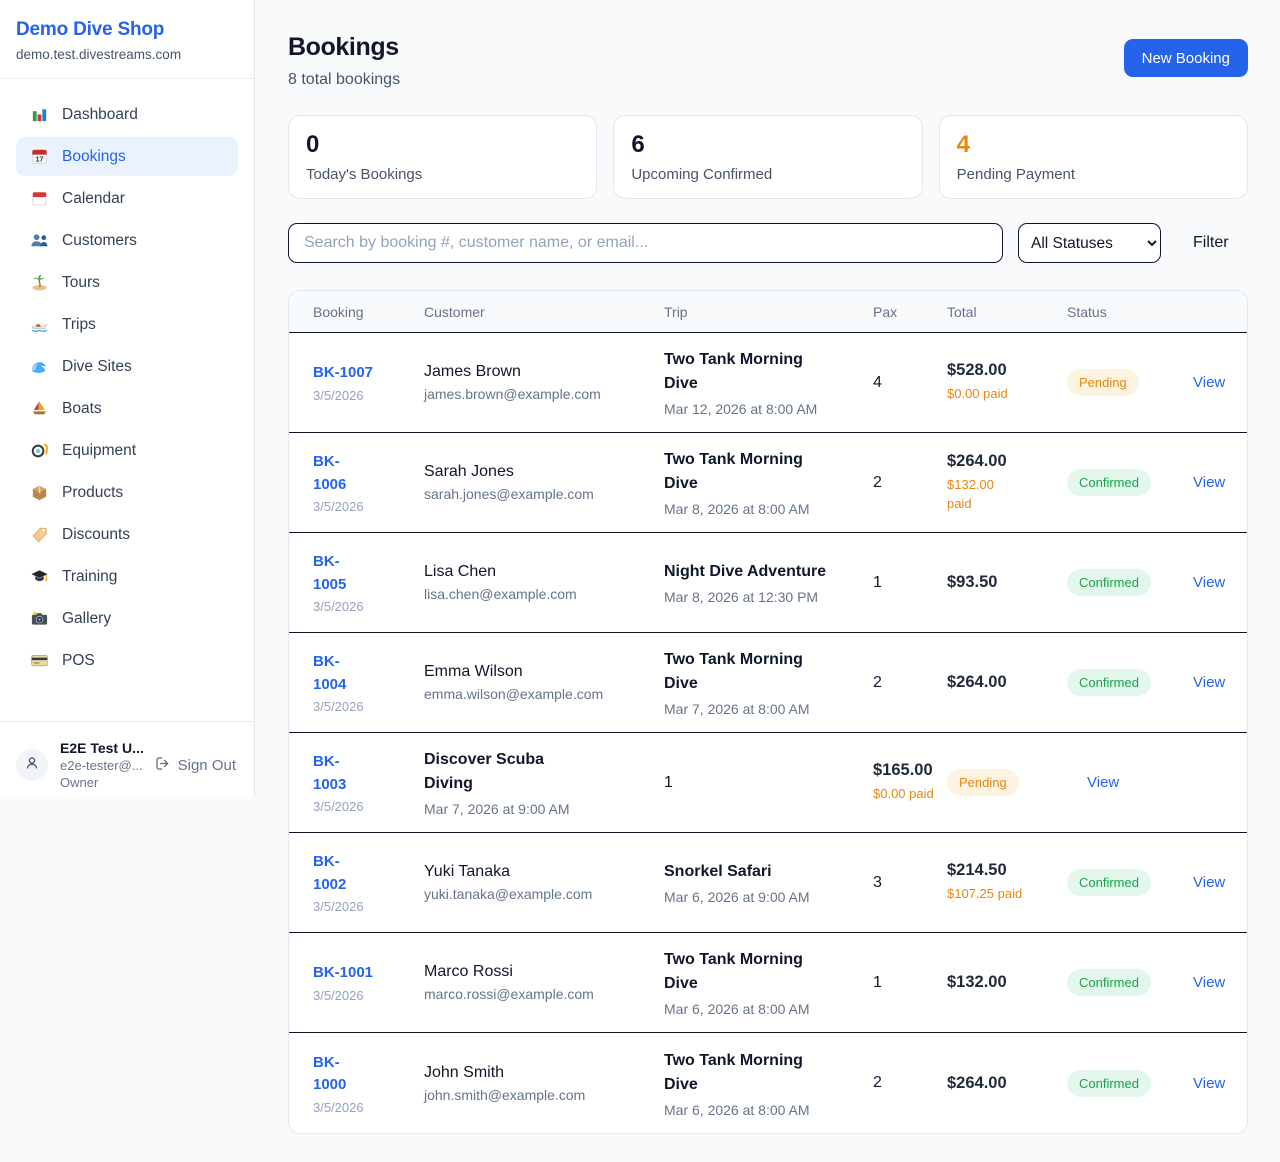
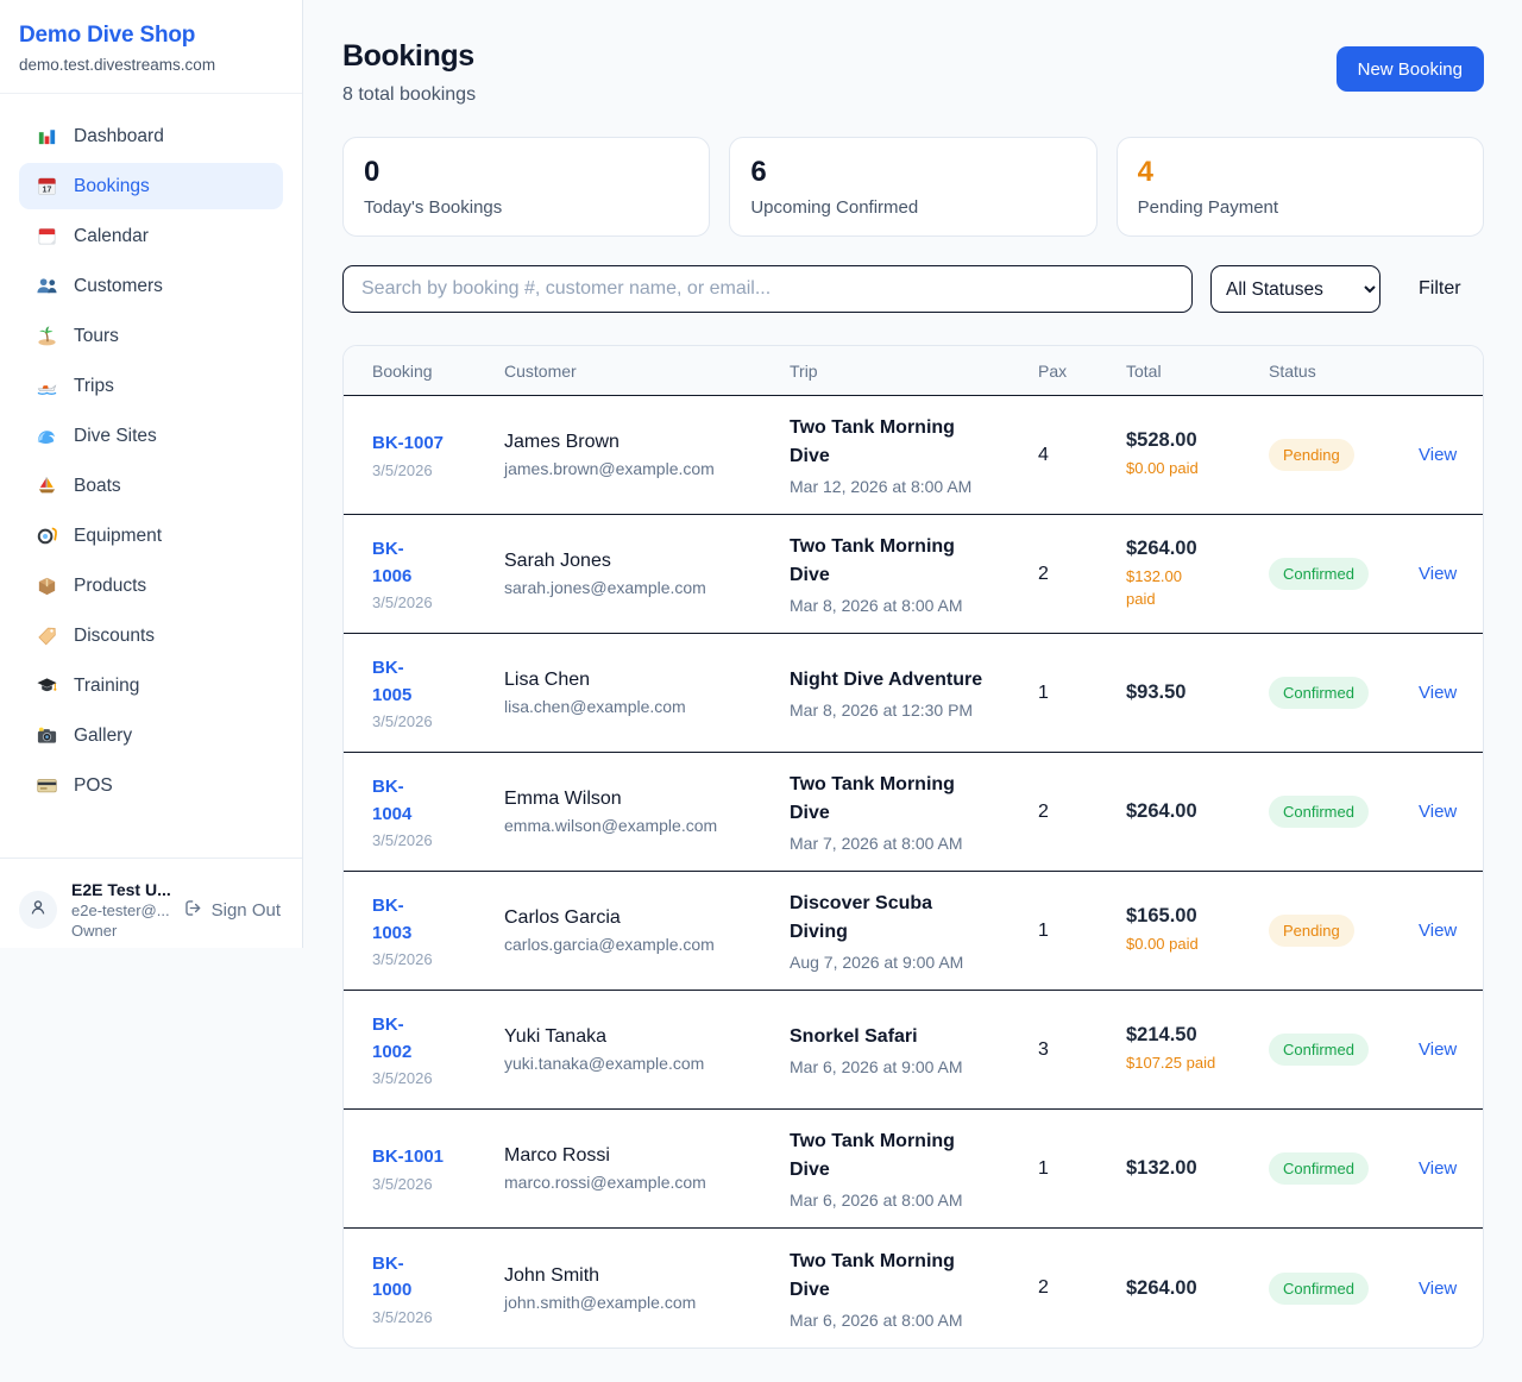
  Demo Dive Shop
  demo.test.divestreams.com
  Dashboard
  17
  Bookings
  Calendar
  Customers
  Tours
  Trips
  Dive Sites
  Boats
  Equipment
  Products
  Discounts
  Training
  Gallery
  POS
  E2E Test U...
  e2e-tester@...
  Owner
  Sign Out
  Bookings
  8 total bookings
  New Booking
  0
  Today's Bookings
  6
  Upcoming Confirmed
  4
  Pending Payment
  Search by booking #, customer name, or email...
  All Statuses
  Filter
  Booking
  Customer
  Trip
  Pax
  Total
  Status
  BK-1007
  3/5/2026
  James Brown
  james.brown@example.com
  Two Tank Morning
  Dive
  Mar 12, 2026 at 8:00 AM
  4
  $528.00
  $0.00 paid
  Pending
  View
  BK-
  1006
  3/5/2026
  Sarah Jones
  sarah.jones@example.com
  Two Tank Morning
  Dive
  Mar 8, 2026 at 8:00 AM
  2
  $264.00
  $132.00
  paid
  Confirmed
  View
  BK-
  1005
  3/5/2026
  Lisa Chen
  lisa.chen@example.com
  Night Dive Adventure
  Mar 8, 2026 at 12:30 PM
  1
  $93.50
  Confirmed
  View
  BK-
  1004
  3/5/2026
  Emma Wilson
  emma.wilson@example.com
  Two Tank Morning
  Dive
  Mar 7, 2026 at 8:00 AM
  2
  $264.00
  Confirmed
  View
  BK-
  1003
  3/5/2026
+ Carlos Garcia
+ carlos.garcia@example.com
  Discover Scuba
  Diving
- Mar 7, 2026 at 9:00 AM
+ Aug 7, 2026 at 9:00 AM
  1
  $165.00
  $0.00 paid
  Pending
  View
  BK-
  1002
  3/5/2026
  Yuki Tanaka
  yuki.tanaka@example.com
  Snorkel Safari
  Mar 6, 2026 at 9:00 AM
  3
  $214.50
  $107.25 paid
  Confirmed
  View
  BK-1001
  3/5/2026
  Marco Rossi
  marco.rossi@example.com
  Two Tank Morning
  Dive
  Mar 6, 2026 at 8:00 AM
  1
  $132.00
  Confirmed
  View
  BK-
  1000
  3/5/2026
  John Smith
  john.smith@example.com
  Two Tank Morning
  Dive
  Mar 6, 2026 at 8:00 AM
  2
  $264.00
  Confirmed
  View
